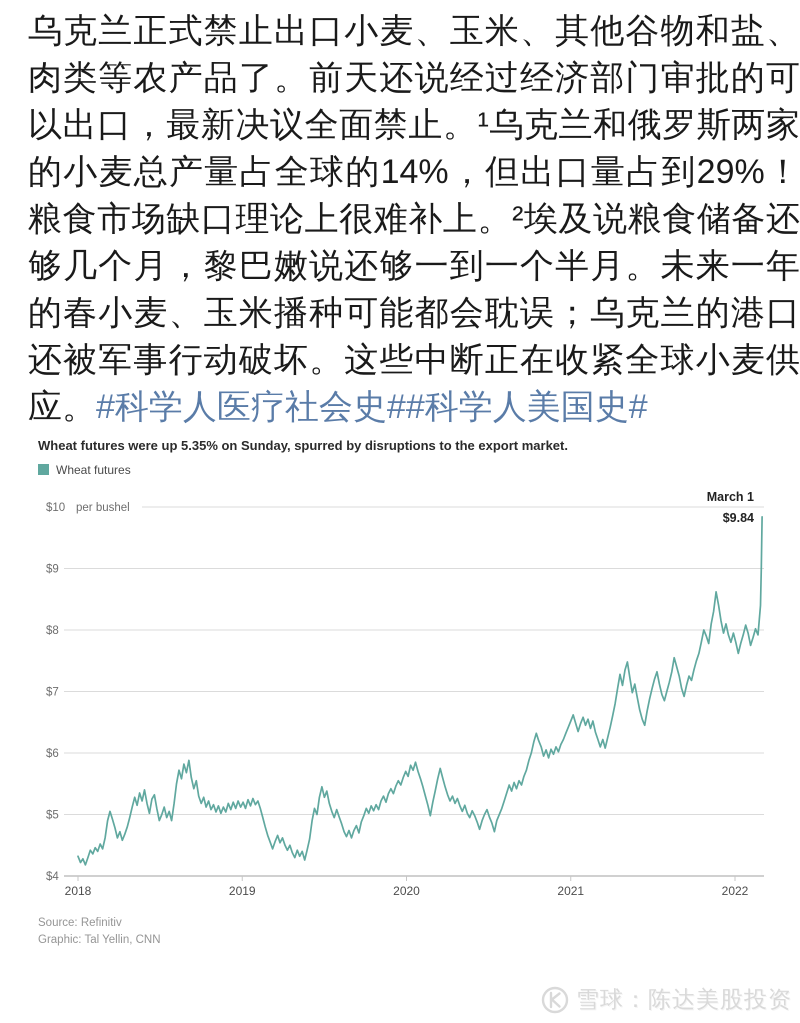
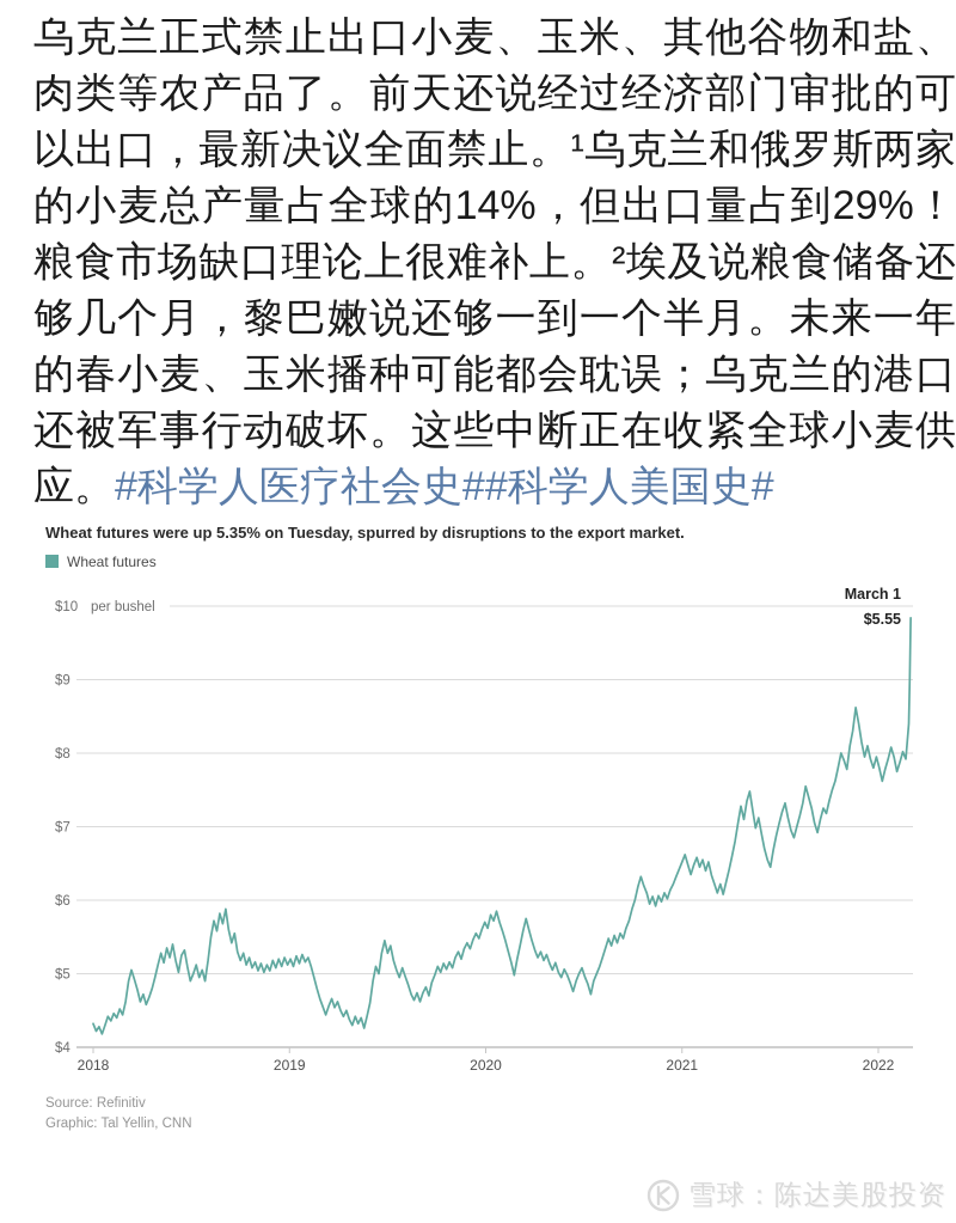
  乌克兰正式禁止出口小麦、玉米、其他谷物和盐、肉类等农产品了。前天还说经过经济部门审批的可以出口，最新决议全面禁止。¹乌克兰和俄罗斯两家的小麦总产量占全球的14%，但出口量占到29%！粮食市场缺口理论上很难补上。²埃及说粮食储备还够几个月，黎巴嫩说还够一到一个半月。未来一年的春小麦、玉米播种可能都会耽误；乌克兰的港口还被军事行动破坏。这些中断正在收紧全球小麦供应。#科学人医疗社会史##科学人美国史#
- Wheat futures were up 5.35% on Sunday, spurred by disruptions to the export market.
+ Wheat futures were up 5.35% on Tuesday, spurred by disruptions to the export market.
  Wheat futures
  $10
  $9
  $8
  $7
  $6
  $5
  $4
  per bushel
  2018
  2019
  2020
  2021
  2022
  March 1
- $9.84
+ $5.55
  Source: Refinitiv
  Graphic: Tal Yellin, CNN
  雪球：陈达美股投资
